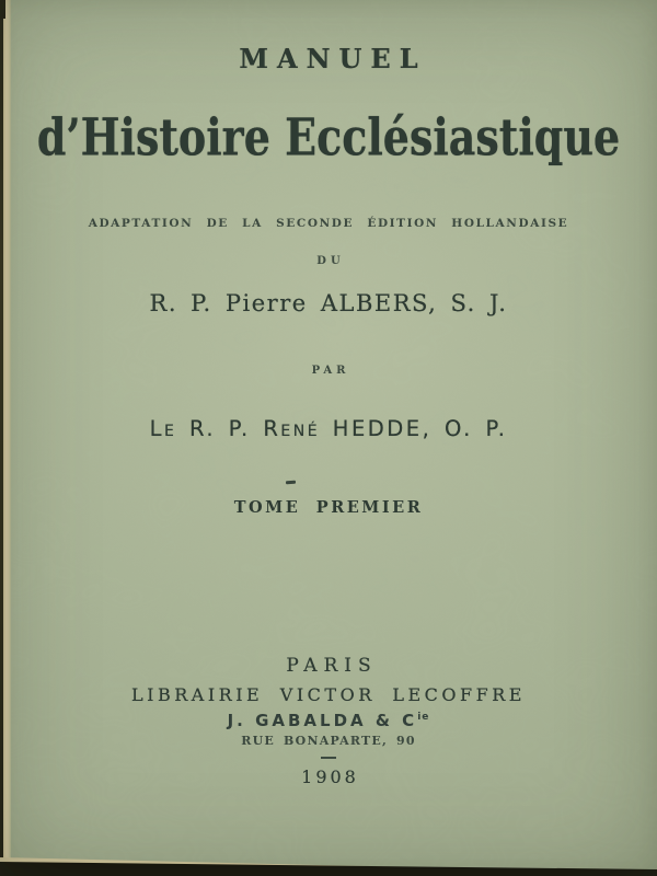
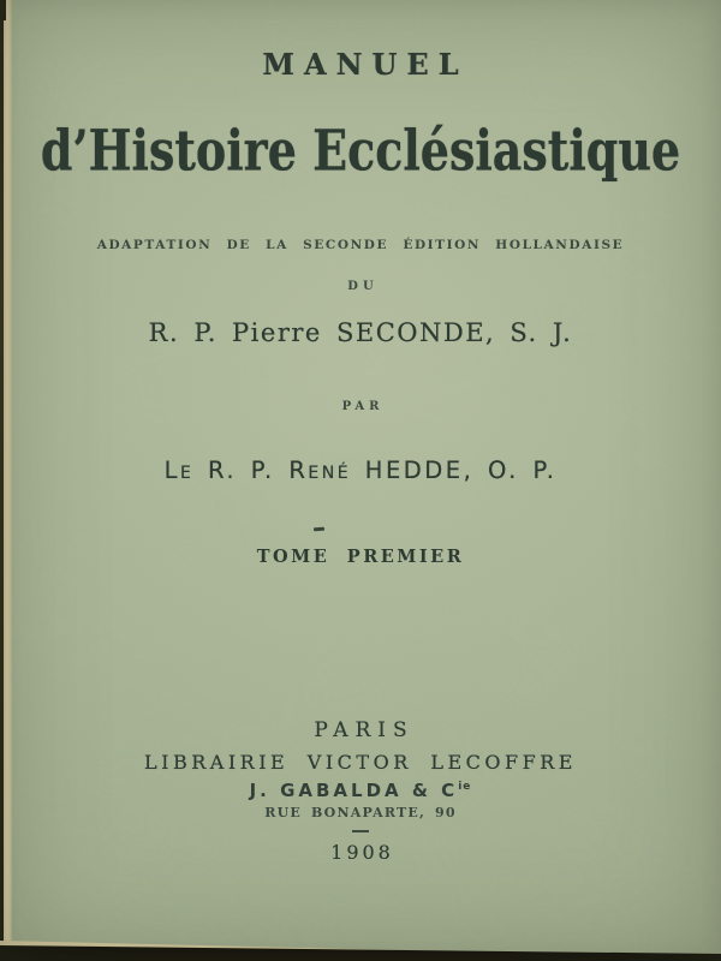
  MANUEL
  d’Histoire Ecclésiastique
  ADAPTATION DE LA SECONDE ÉDITION HOLLANDAISE
  DU
- R. P. Pierre ALBERS, S. J.
+ R. P. Pierre SECONDE, S. J.
  PAR
  Le R. P. René HEDDE, O. P.
  TOME PREMIER
  PARIS
  LIBRAIRIE VICTOR LECOFFRE
  J. GABALDA & Cie
  RUE BONAPARTE, 90
  1908
